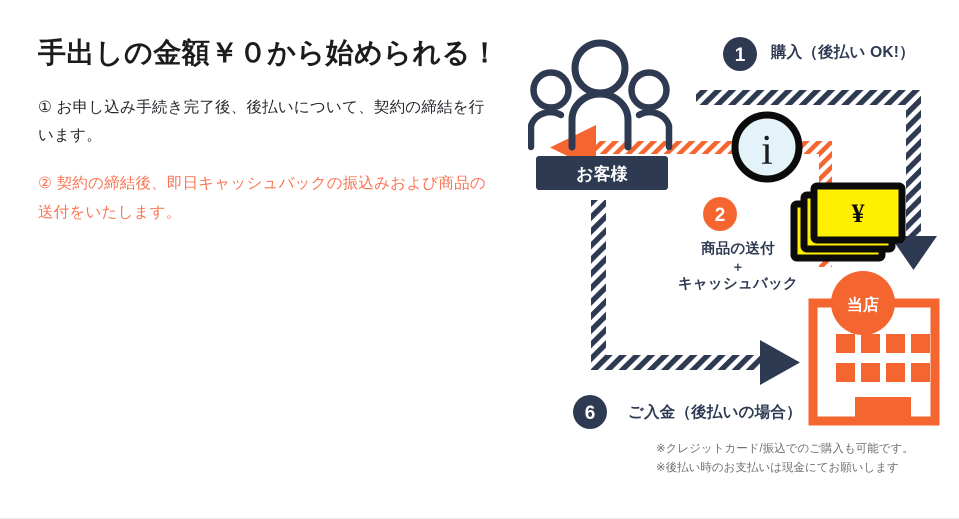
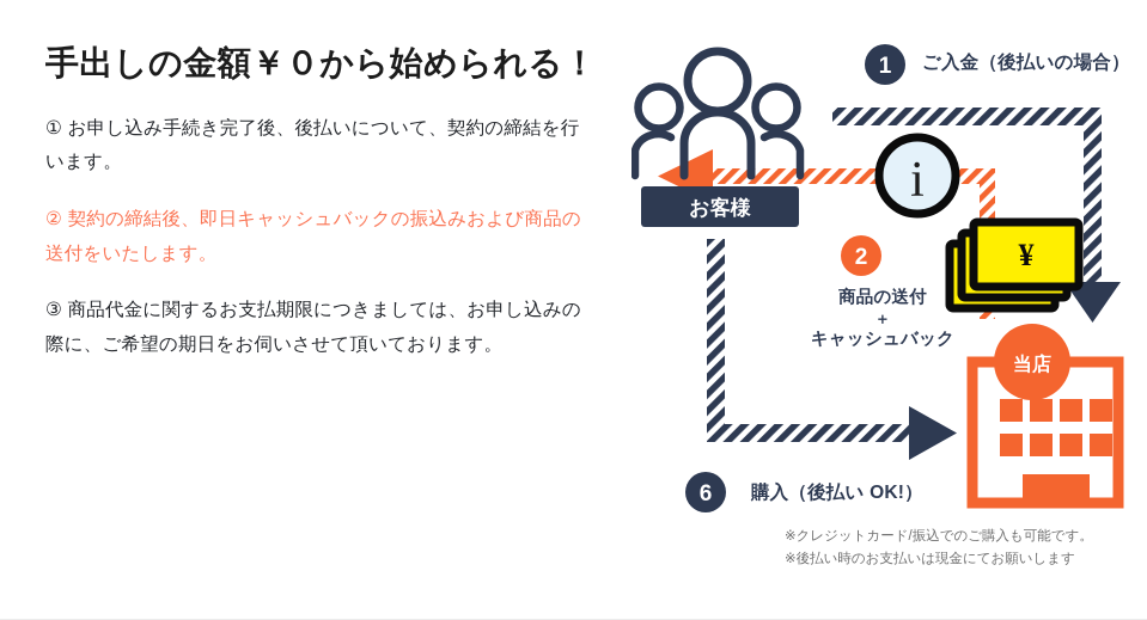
  手出しの金額￥０から始められる！
  ① お申し込み手続き完了後、後払いについて、契約の締結を行います。
  ② 契約の締結後、即日キャッシュバックの振込みおよび商品の送付をいたします。
+ ③ 商品代金に関するお支払期限につきましては、お申し込みの際に、ご希望の期日をお伺いさせて頂いております。
  お客様
  i
  ¥
  当店
  1
  2
  6
- 購入（後払い OK!）
+ ご入金（後払いの場合）
  商品の送付
  ＋
  キャッシュバック
- ご入金（後払いの場合）
+ 購入（後払い OK!）
  ※クレジットカード/振込でのご購入も可能です。
  ※後払い時のお支払いは現金にてお願いします
